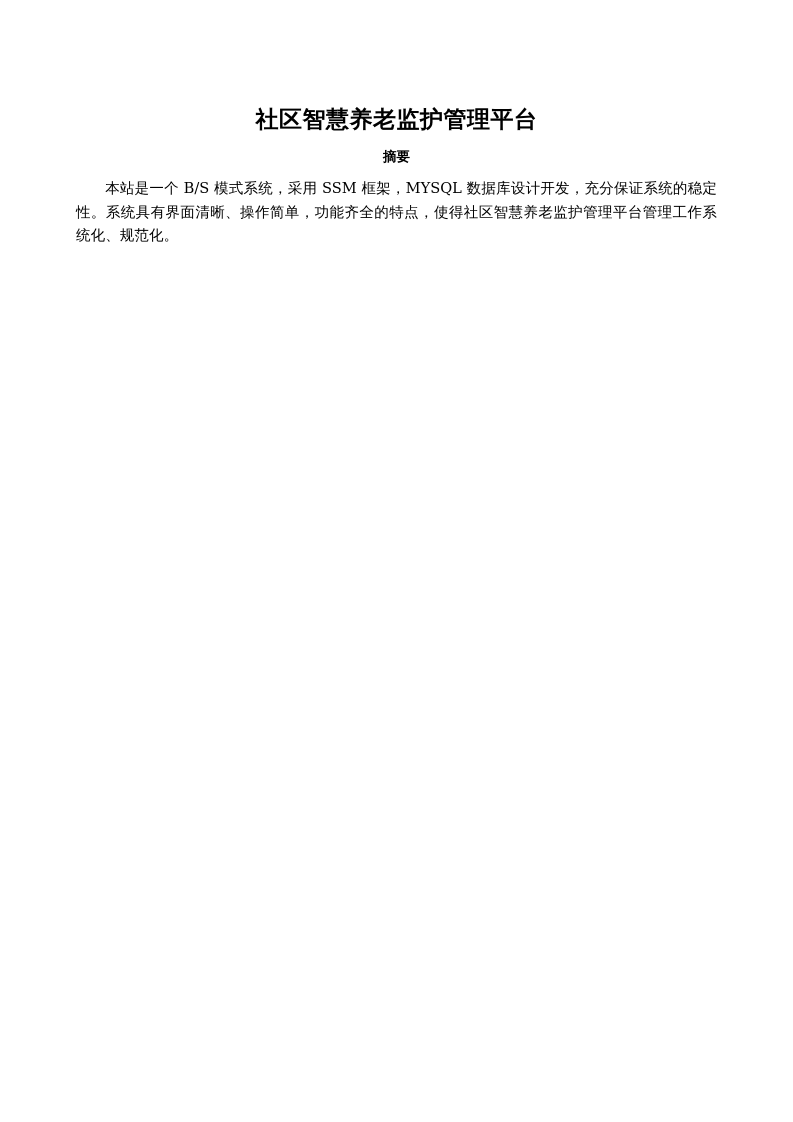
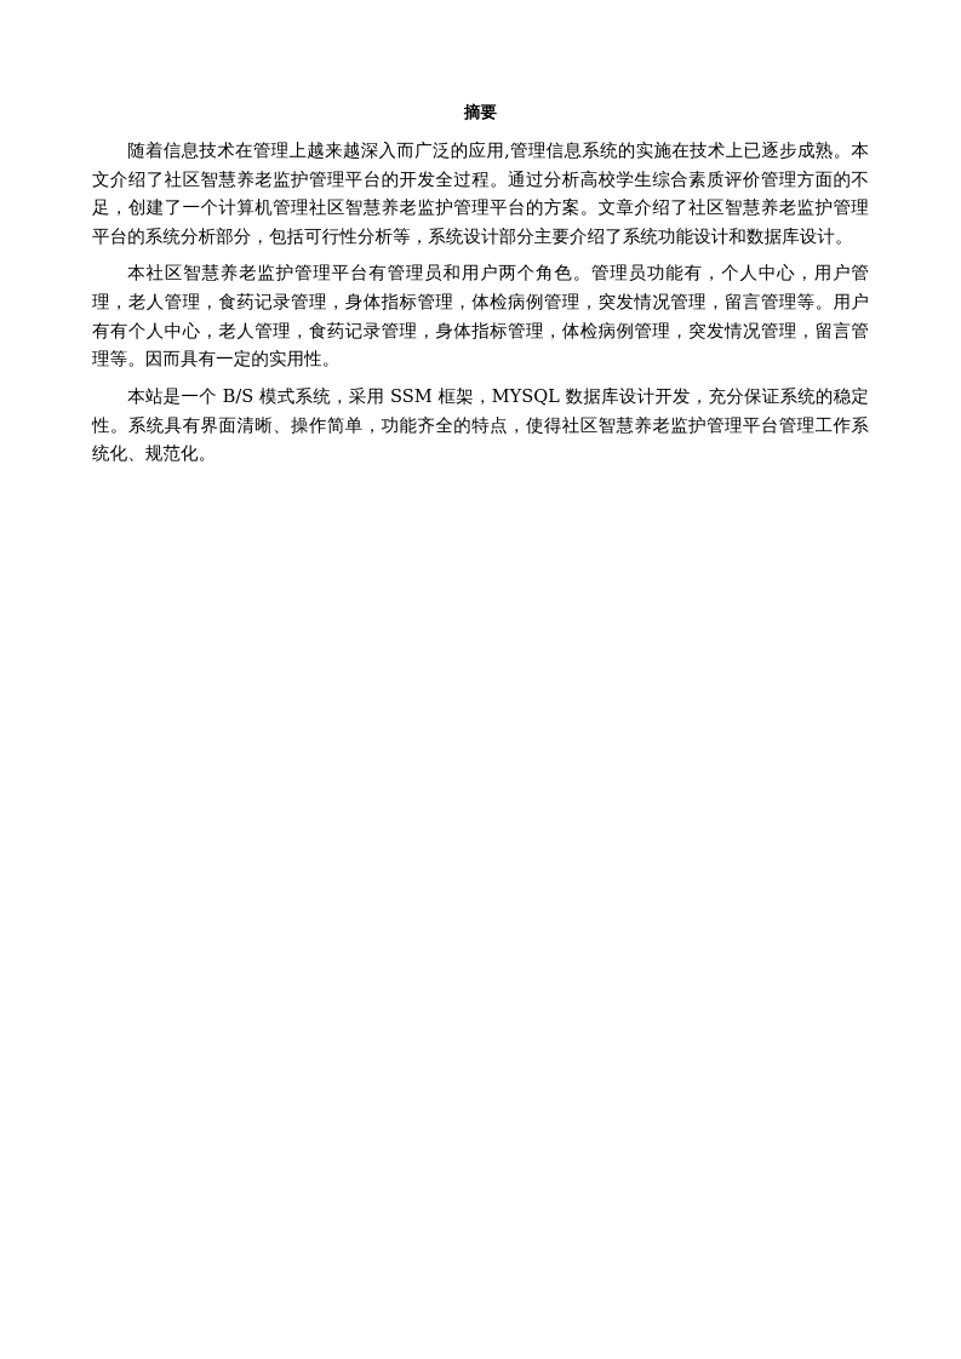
- 社区智慧养老监护管理平台
  摘要
+ 随着信息技术在管理上越来越深入而广泛的应用,管理信息系统的实施在技术上已逐步成熟。本文介绍了社区智慧养老监护管理平台的开发全过程。通过分析高校学生综合素质评价管理方面的不足，创建了一个计算机管理社区智慧养老监护管理平台的方案。文章介绍了社区智慧养老监护管理平台的系统分析部分，包括可行性分析等，系统设计部分主要介绍了系统功能设计和数据库设计。
+ 本社区智慧养老监护管理平台有管理员和用户两个角色。管理员功能有，个人中心，用户管理，老人管理，食药记录管理，身体指标管理，体检病例管理，突发情况管理，留言管理等。用户有有个人中心，老人管理，食药记录管理，身体指标管理，体检病例管理，突发情况管理，留言管理等。因而具有一定的实用性。
  本站是一个 B/S 模式系统，采用 SSM 框架，MYSQL 数据库设计开发，充分保证系统的稳定性。系统具有界面清晰、操作简单，功能齐全的特点，使得社区智慧养老监护管理平台管理工作系统化、规范化。
